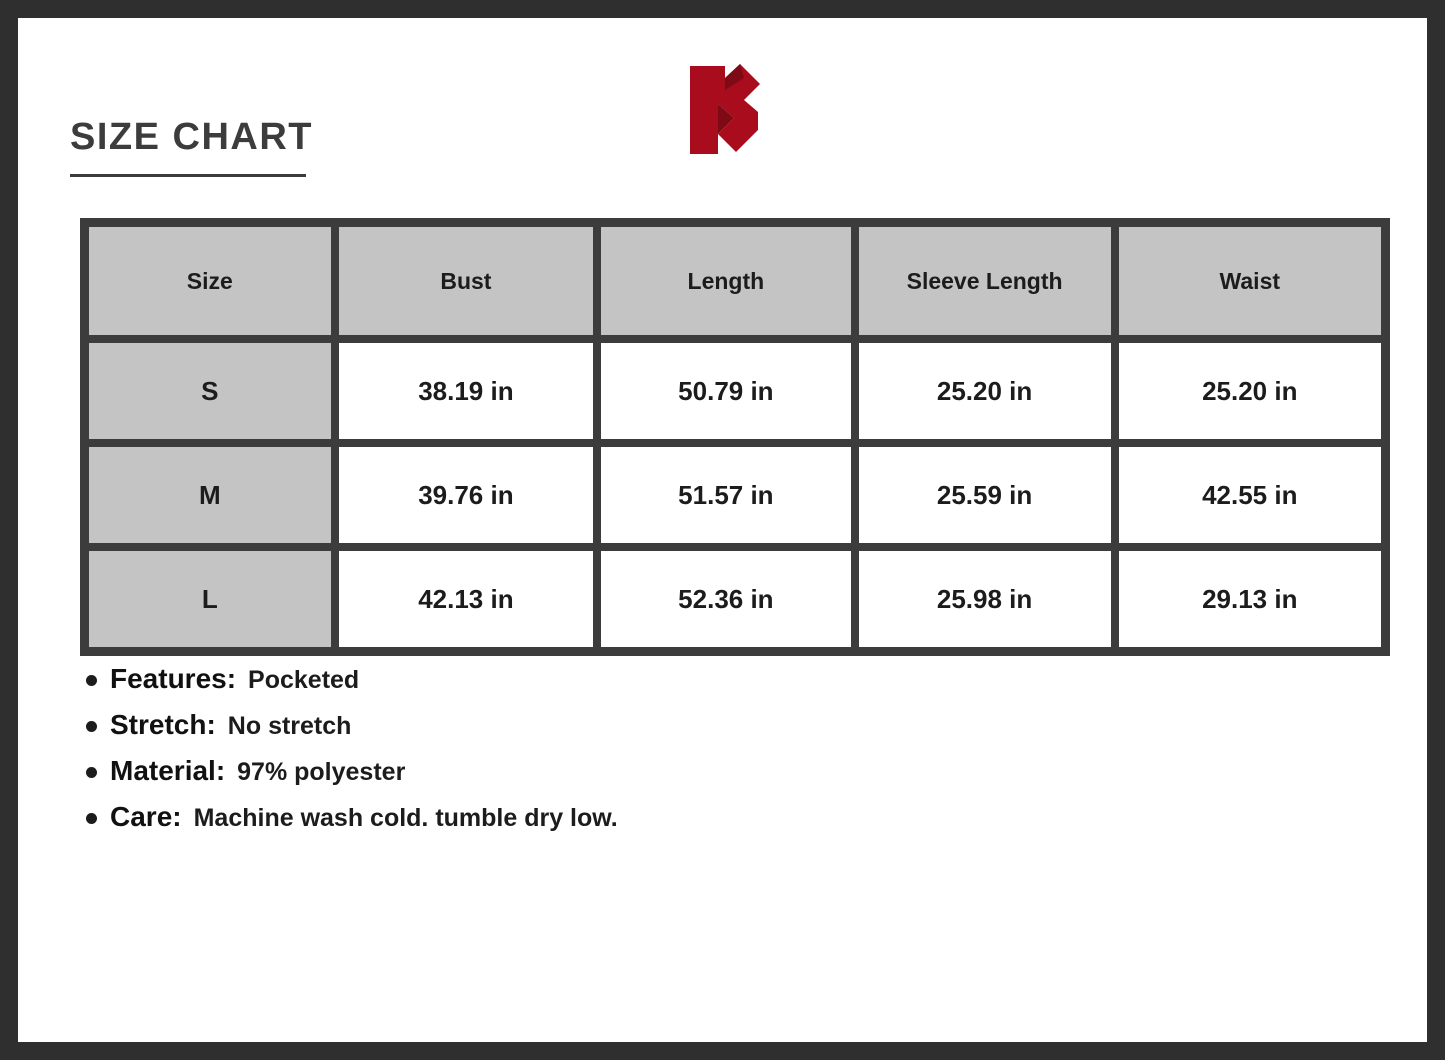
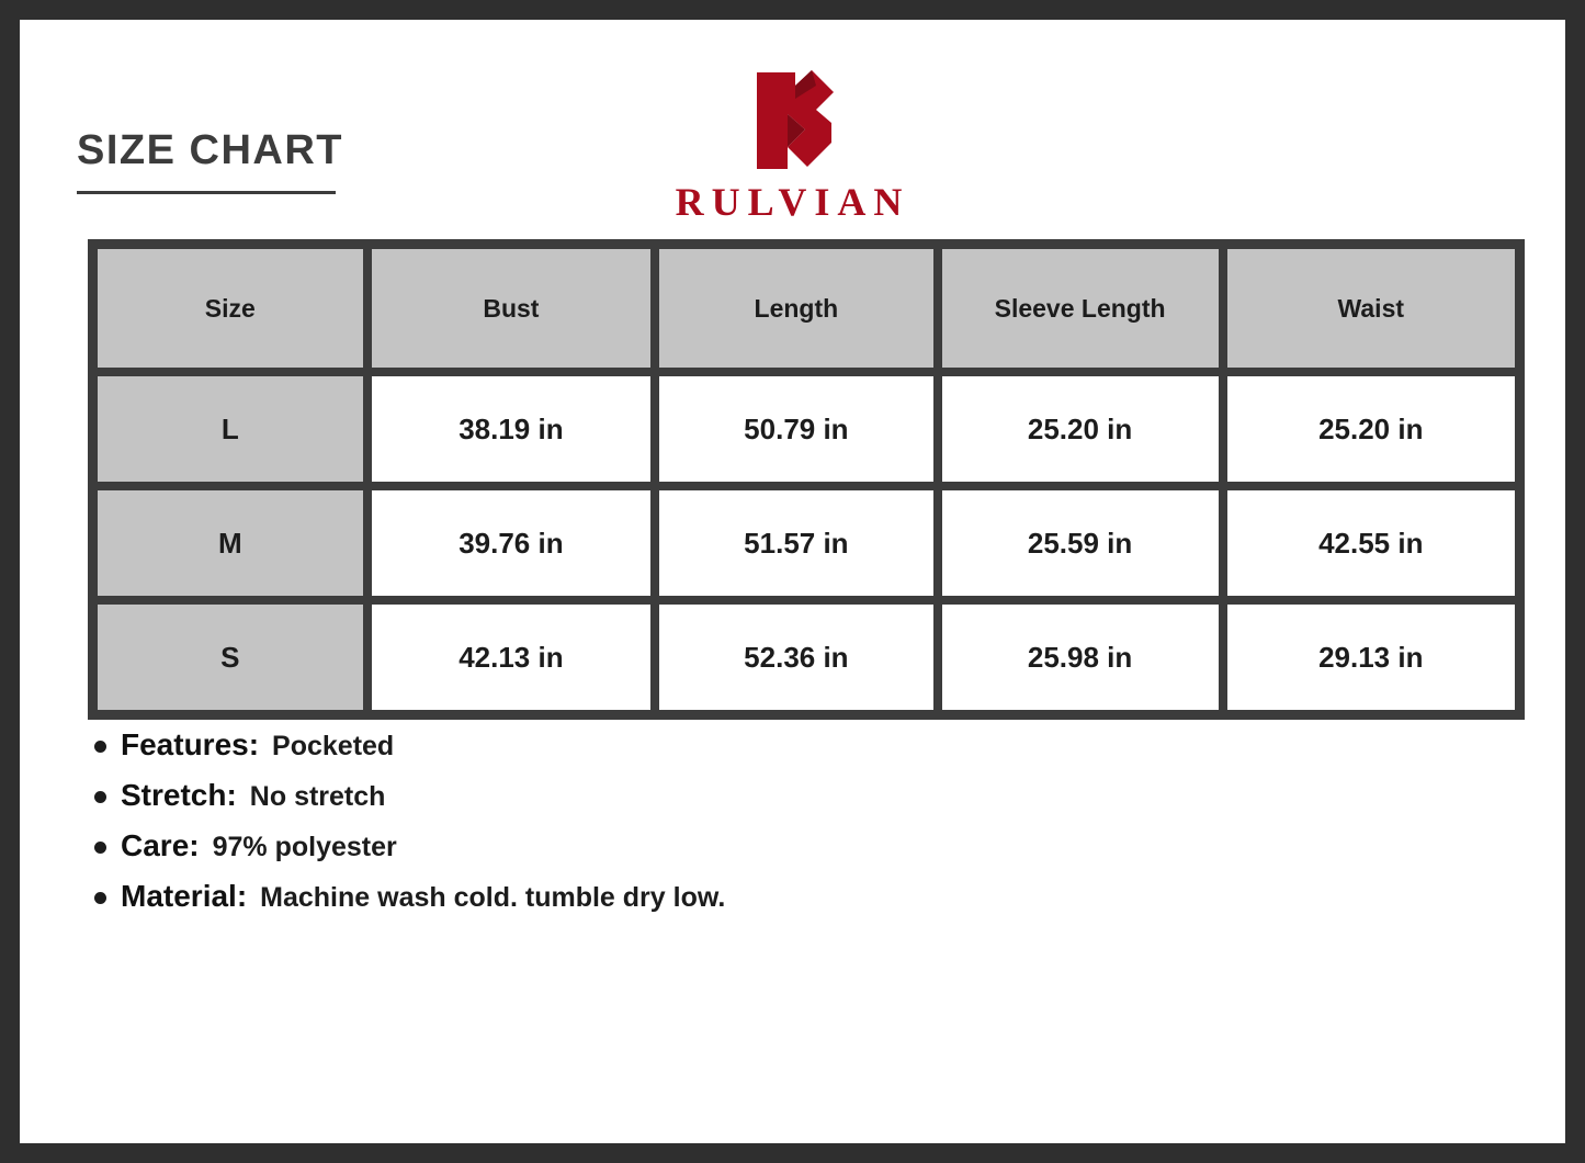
  SIZE CHART
+ RULVIAN
  Size	Bust	Length	Sleeve Length	Waist
- S	38.19 in	50.79 in	25.20 in	25.20 in
+ L	38.19 in	50.79 in	25.20 in	25.20 in
  M	39.76 in	51.57 in	25.59 in	42.55 in
- L	42.13 in	52.36 in	25.98 in	29.13 in
+ S	42.13 in	52.36 in	25.98 in	29.13 in
  Features:
  Pocketed
  Stretch:
  No stretch
- Material:
+ Care:
  97% polyester
- Care:
+ Material:
  Machine wash cold. tumble dry low.
